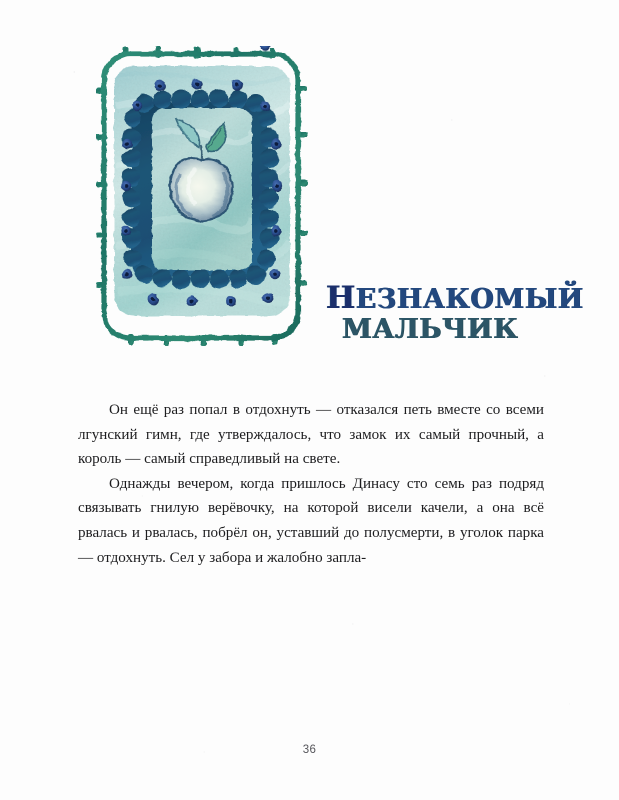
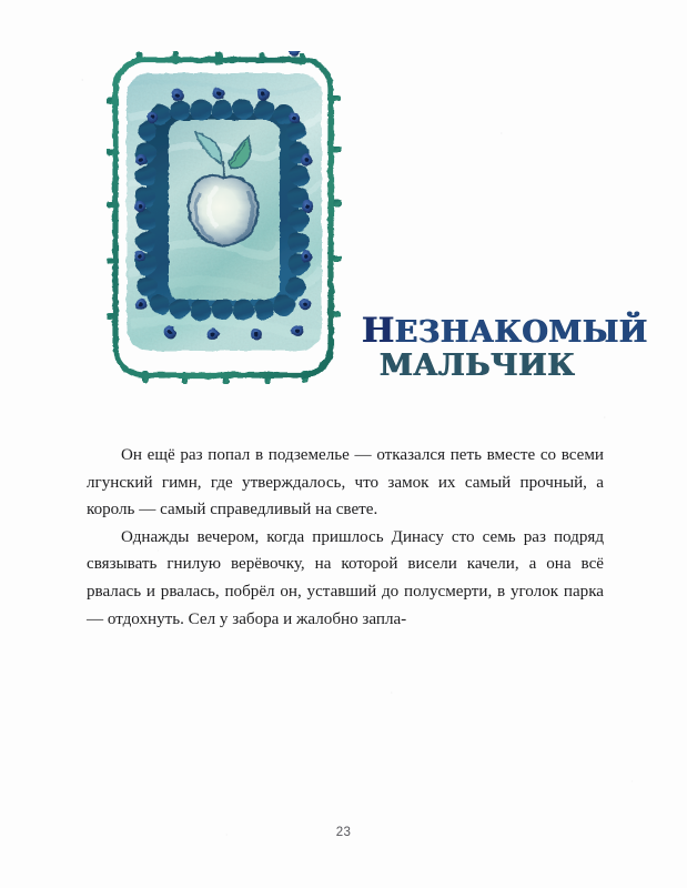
  НЕЗНАКОМЫЙ
  МАЛЬЧИК
- Он ещё раз попал в отдохнуть — отказался петь вместе со всеми лгунский гимн, где утверждалось, что замок их самый прочный, а король — самый справедливый на свете.
+ Он ещё раз попал в подземелье — отказался петь вместе со всеми лгунский гимн, где утверждалось, что замок их самый прочный, а король — самый справедливый на свете.
  Однажды вечером, когда пришлось Динасу сто семь раз подряд связывать гнилую верёвочку, на которой висели качели, а она всё рвалась и рвалась, побрёл он, уставший до полусмерти, в уголок парка — отдохнуть. Сел у забора и жалобно запла-
- 36
+ 23
